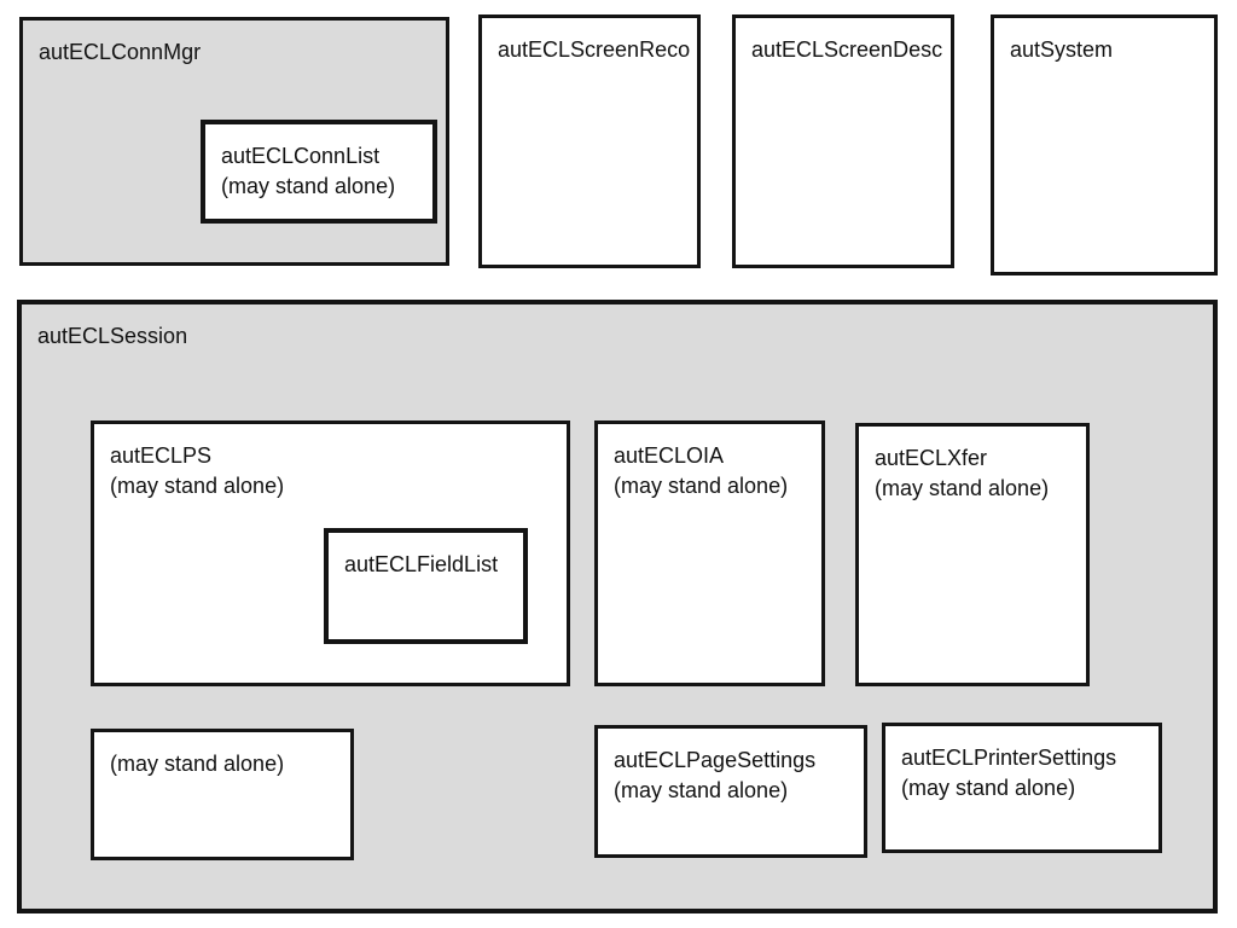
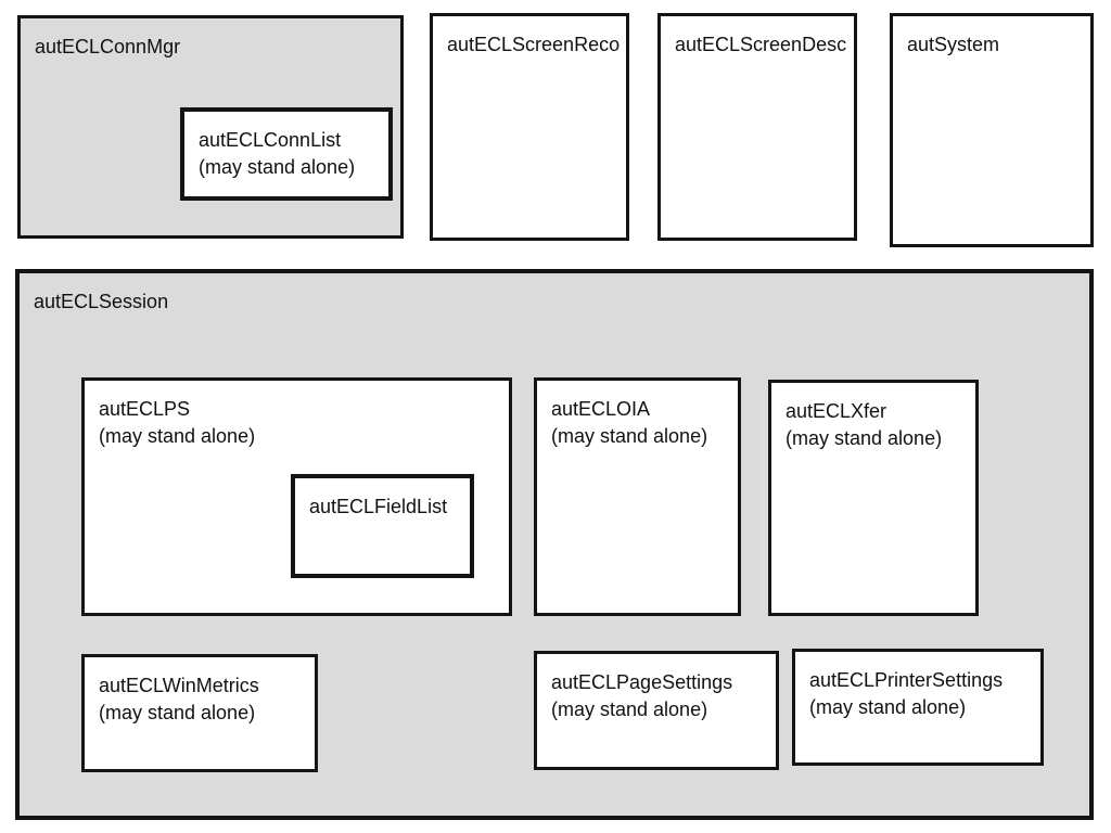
  autECLConnMgr
  autECLConnList
  (may stand alone)
  autECLScreenReco
  autECLScreenDesc
  autSystem
  autECLSession
  autECLPS
  (may stand alone)
  autECLFieldList
  autECLOIA
  (may stand alone)
  autECLXfer
  (may stand alone)
+ autECLWinMetrics
  (may stand alone)
  autECLPageSettings
  (may stand alone)
  autECLPrinterSettings
  (may stand alone)
